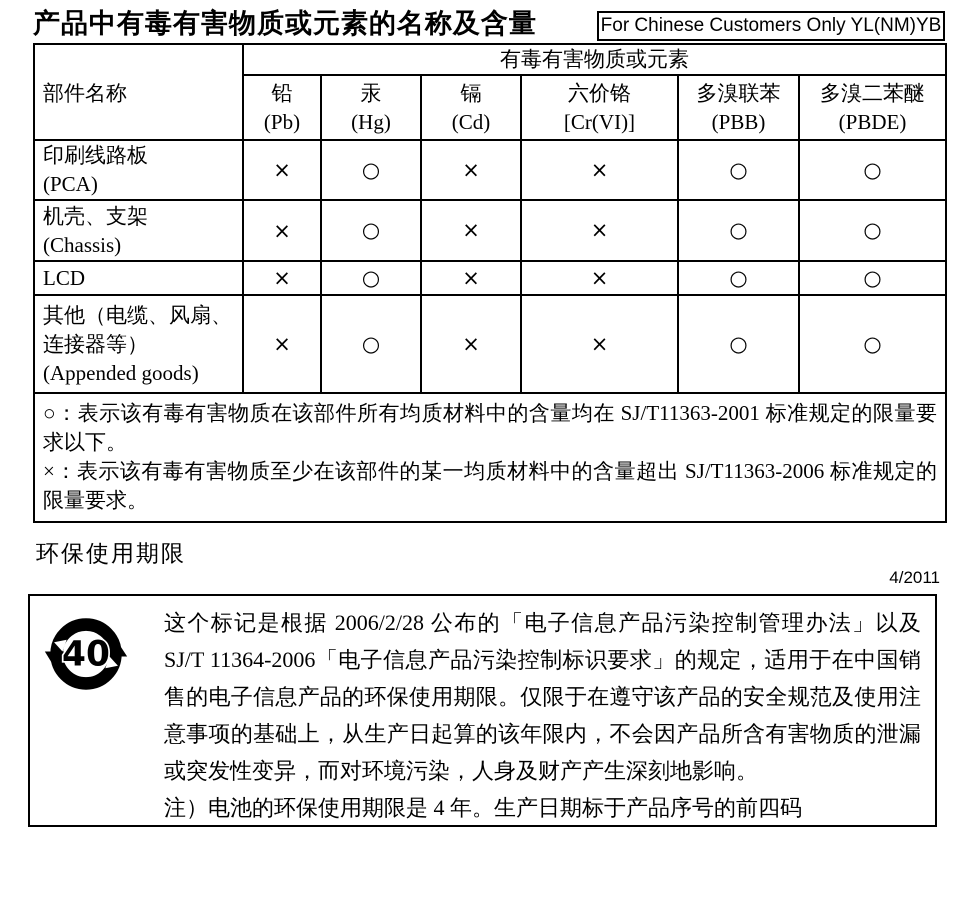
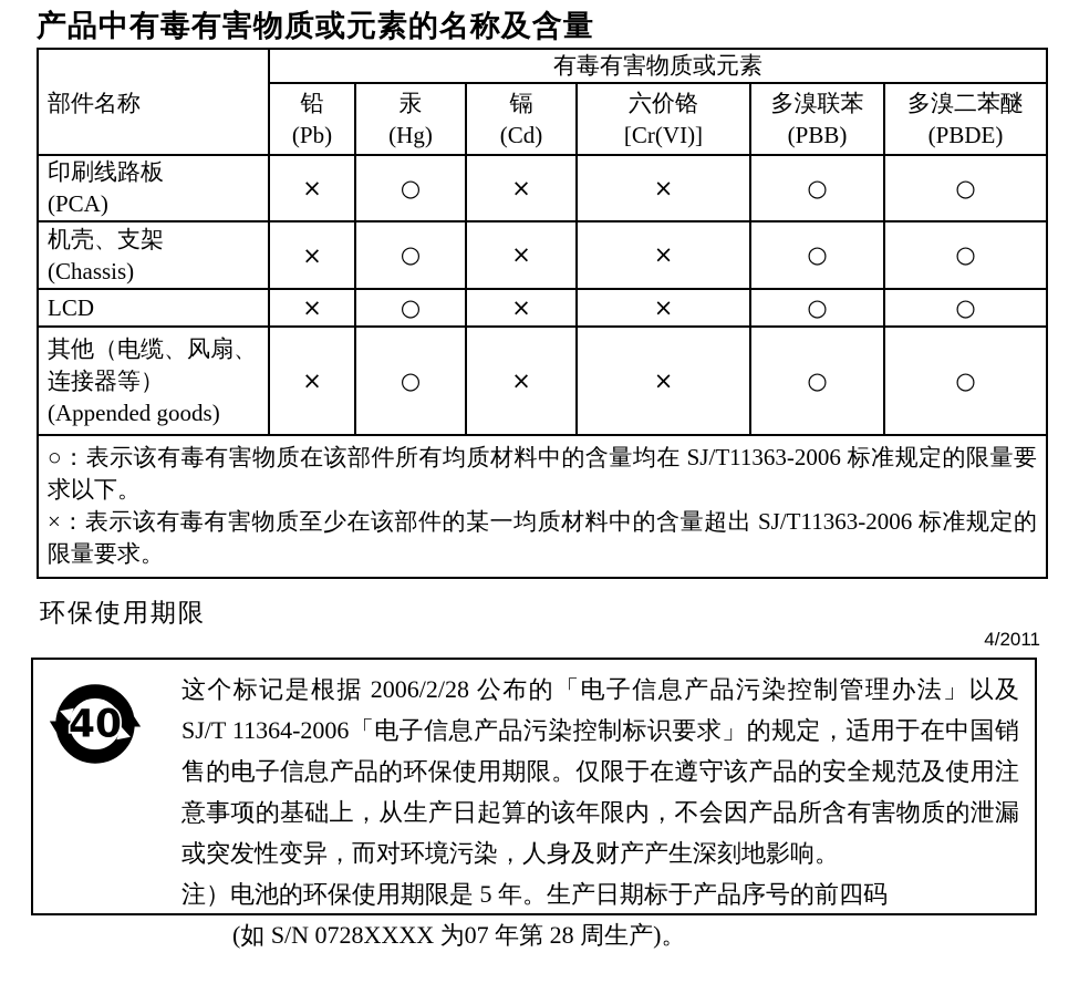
  产品中有毒有害物质或元素的名称及含量
- For Chinese Customers Only YL(NM)YB
  部件名称	有毒有害物质或元素
  铅 (Pb)	汞 (Hg)	镉 (Cd)	六价铬 [Cr(VI)]	多溴联苯 (PBB)	多溴二苯醚 (PBDE)
  印刷线路板 (PCA)	×	○	×	×	○	○
  机壳、支架 (Chassis)	×	○	×	×	○	○
  LCD	×	○	×	×	○	○
  其他（电缆、风扇、 连接器等） (Appended goods)	×	○	×	×	○	○
- ○：表示该有毒有害物质在该部件所有均质材料中的含量均在 SJ/T11363-2001 标准规定的限量要求以下。 ×：表示该有毒有害物质至少在该部件的某一均质材料中的含量超出 SJ/T11363-2006 标准规定的限量要求。
+ ○：表示该有毒有害物质在该部件所有均质材料中的含量均在 SJ/T11363-2006 标准规定的限量要求以下。 ×：表示该有毒有害物质至少在该部件的某一均质材料中的含量超出 SJ/T11363-2006 标准规定的限量要求。
  环保使用期限
  4/2011
  40
  这个标记是根据 2006/2/28 公布的「电子信息产品污染控制管理办法」以及 SJ/T 11364-2006「电子信息产品污染控制标识要求」的规定，适用于在中国销售的电子信息产品的环保使用期限。仅限于在遵守该产品的安全规范及使用注意事项的基础上，从生产日起算的该年限内，不会因产品所含有害物质的泄漏或突发性变异，而对环境污染，人身及财产产生深刻地影响。
- 注）电池的环保使用期限是 4 年。生产日期标于产品序号的前四码
+ 注）电池的环保使用期限是 5 年。生产日期标于产品序号的前四码
+ (如 S/N 0728XXXX 为07 年第 28 周生产)。
